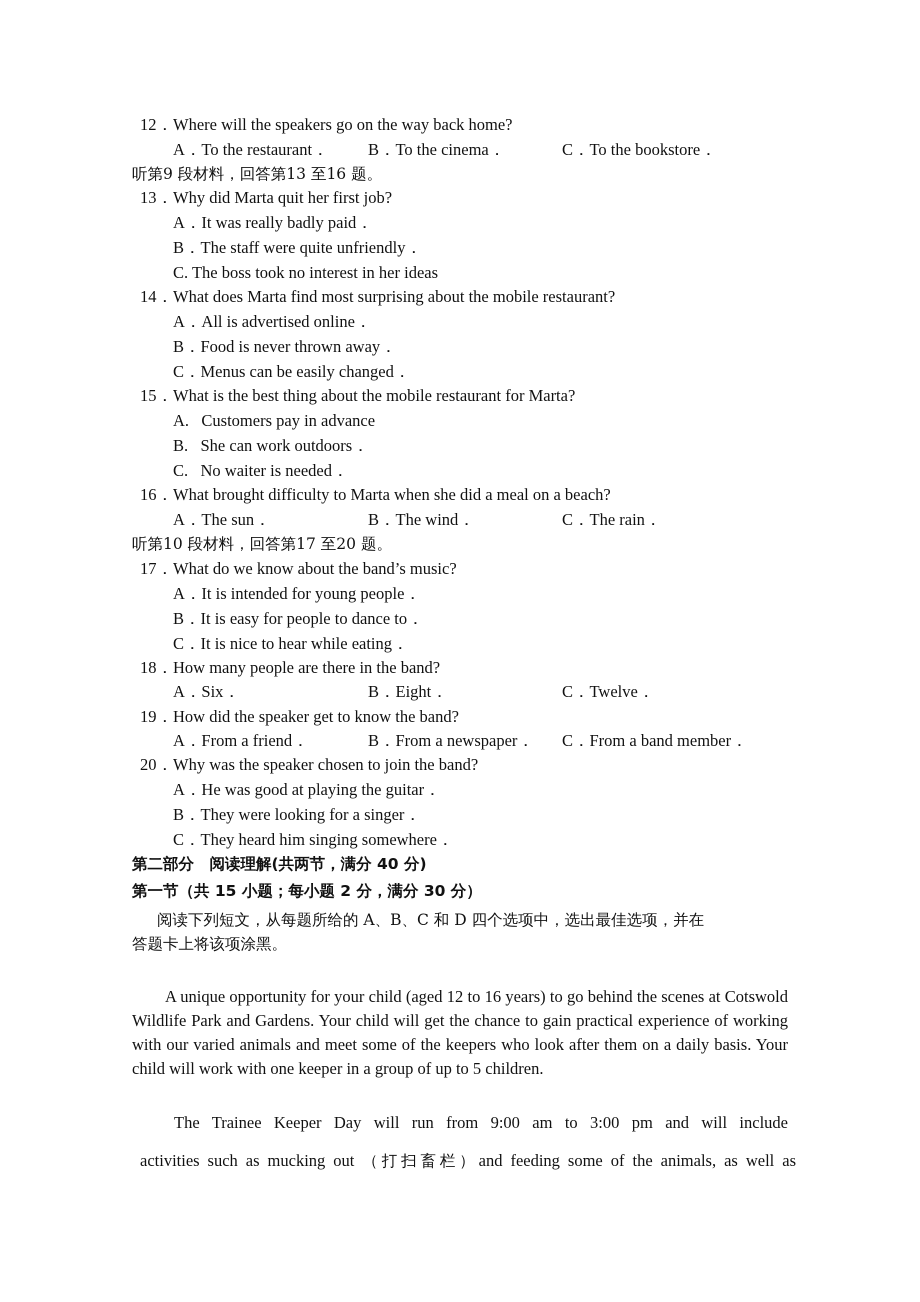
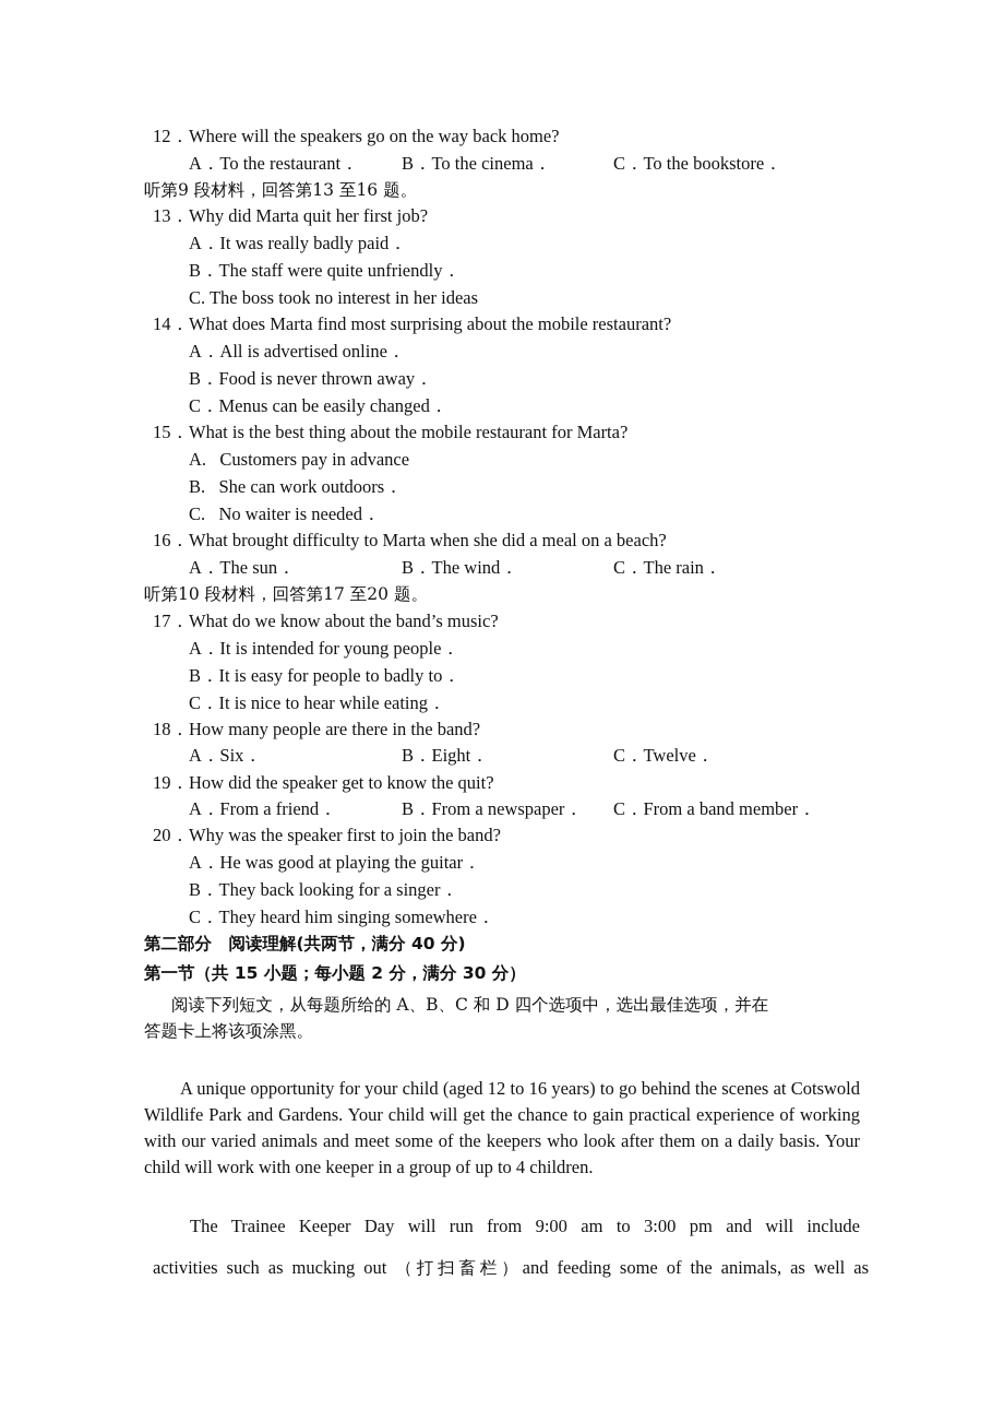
  12．Where will the speakers go on the way back home?
  A．To the restaurant．
  B．To the cinema．
  C．To the bookstore．
  听第9 段材料，回答第13 至16 题。
  13．Why did Marta quit her first job?
  A．It was really badly paid．
  B．The staff were quite unfriendly．
  C. The boss took no interest in her ideas
  14．What does Marta find most surprising about the mobile restaurant?
  A．All is advertised online．
  B．Food is never thrown away．
  C．Menus can be easily changed．
  15．What is the best thing about the mobile restaurant for Marta?
  A. Customers pay in advance
  B. She can work outdoors．
  C. No waiter is needed．
  16．What brought difficulty to Marta when she did a meal on a beach?
  A．The sun．
  B．The wind．
  C．The rain．
  听第10 段材料，回答第17 至20 题。
  17．What do we know about the band’s music?
  A．It is intended for young people．
- B．It is easy for people to dance to．
+ B．It is easy for people to badly to．
  C．It is nice to hear while eating．
  18．How many people are there in the band?
  A．Six．
  B．Eight．
  C．Twelve．
- 19．How did the speaker get to know the band?
+ 19．How did the speaker get to know the quit?
  A．From a friend．
  B．From a newspaper．
  C．From a band member．
- 20．Why was the speaker chosen to join the band?
+ 20．Why was the speaker first to join the band?
  A．He was good at playing the guitar．
- B．They were looking for a singer．
+ B．They back looking for a singer．
  C．They heard him singing somewhere．
  第二部分 阅读理解(共两节，满分 40 分)
  第一节（共 15 小题；每小题 2 分，满分 30 分）
  阅读下列短文，从每题所给的 A、B、C 和 D 四个选项中，选出最佳选项，并在
  答题卡上将该项涂黑。
- A unique opportunity for your child (aged 12 to 16 years) to go behind the scenes at Cotswold Wildlife Park and Gardens. Your child will get the chance to gain practical experience of working with our varied animals and meet some of the keepers who look after them on a daily basis. Your child will work with one keeper in a group of up to 5 children.
+ A unique opportunity for your child (aged 12 to 16 years) to go behind the scenes at Cotswold Wildlife Park and Gardens. Your child will get the chance to gain practical experience of working with our varied animals and meet some of the keepers who look after them on a daily basis. Your child will work with one keeper in a group of up to 4 children.
  The Trainee Keeper Day will run from 9:00 am to 3:00 pm and will include
  activities such as mucking out （打扫畜栏）and feeding some of the animals, as well as
